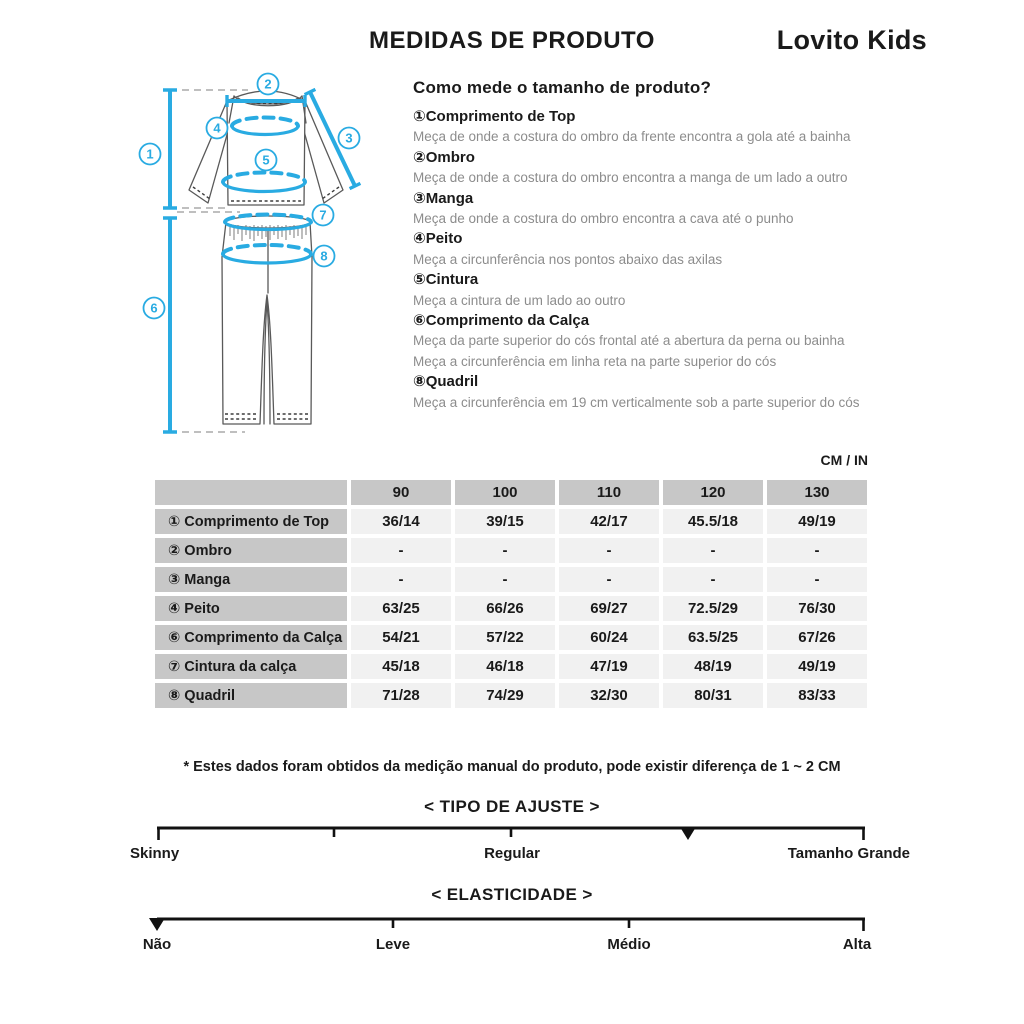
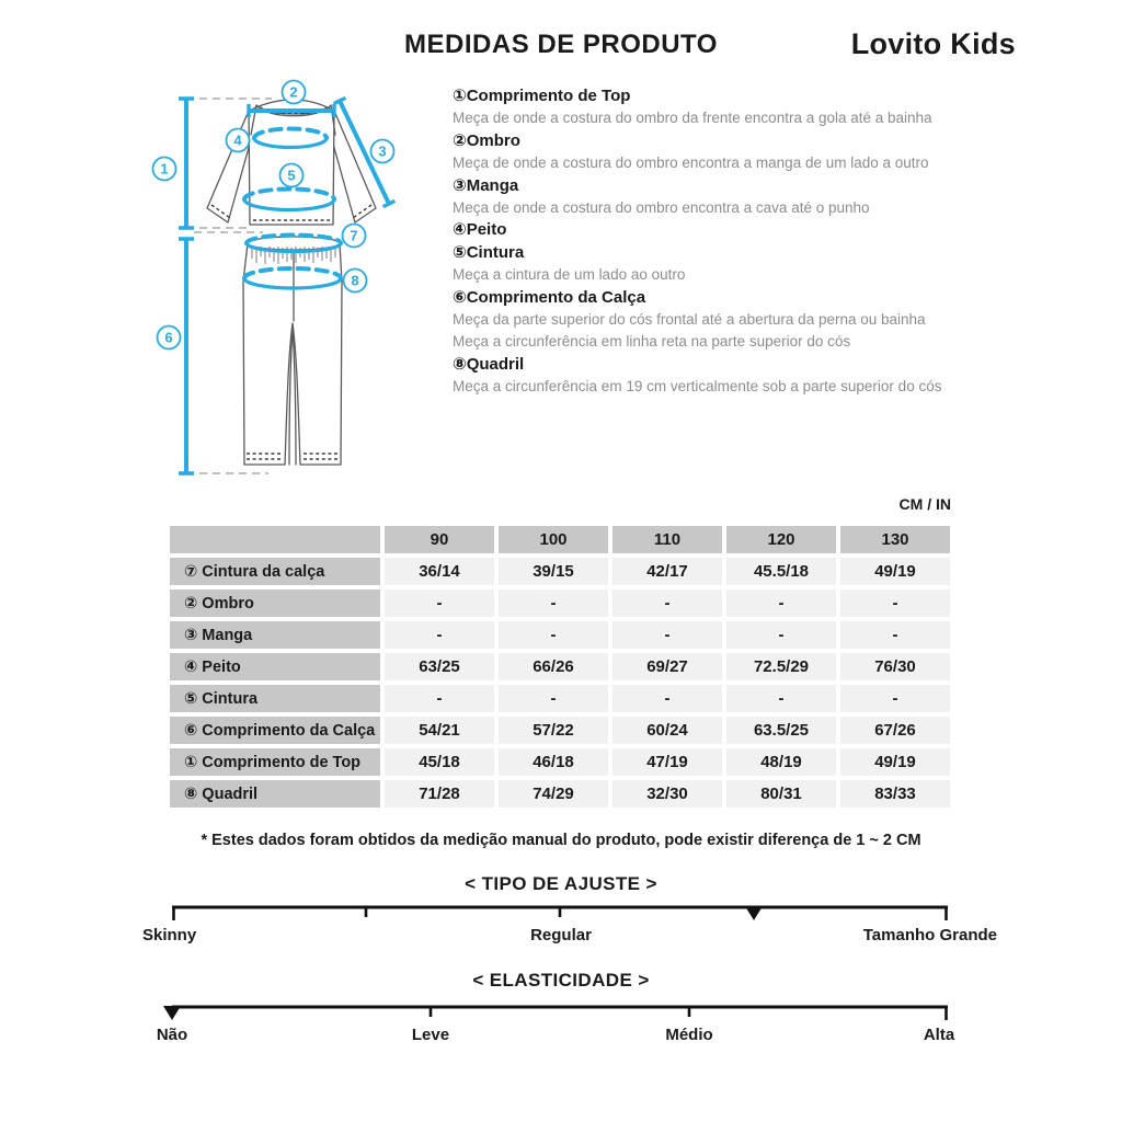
  MEDIDAS DE PRODUTO
  Lovito Kids
  1
  2
  3
  4
  5
  6
  7
  8
- Como mede o tamanho de produto?
  ①Comprimento de Top
  Meça de onde a costura do ombro da frente encontra a gola até a bainha
  ②Ombro
  Meça de onde a costura do ombro encontra a manga de um lado a outro
  ③Manga
  Meça de onde a costura do ombro encontra a cava até o punho
  ④Peito
- Meça a circunferência nos pontos abaixo das axilas
  ⑤Cintura
  Meça a cintura de um lado ao outro
  ⑥Comprimento da Calça
  Meça da parte superior do cós frontal até a abertura da perna ou bainha
  Meça a circunferência em linha reta na parte superior do cós
  ⑧Quadril
  Meça a circunferência em 19 cm verticalmente sob a parte superior do cós
  CM / IN
  	90	100	110	120	130
- ① Comprimento de Top	36/14	39/15	42/17	45.5/18	49/19
+ ⑦ Cintura da calça	36/14	39/15	42/17	45.5/18	49/19
  ② Ombro	-	-	-	-	-
  ③ Manga	-	-	-	-	-
  ④ Peito	63/25	66/26	69/27	72.5/29	76/30
+ ⑤ Cintura	-	-	-	-	-
  ⑥ Comprimento da Calça	54/21	57/22	60/24	63.5/25	67/26
- ⑦ Cintura da calça	45/18	46/18	47/19	48/19	49/19
+ ① Comprimento de Top	45/18	46/18	47/19	48/19	49/19
  ⑧ Quadril	71/28	74/29	32/30	80/31	83/33
  * Estes dados foram obtidos da medição manual do produto, pode existir diferença de 1 ~ 2 CM
  < TIPO DE AJUSTE >
  Skinny
  Regular
  Tamanho Grande
  < ELASTICIDADE >
  Não
  Leve
  Médio
  Alta
